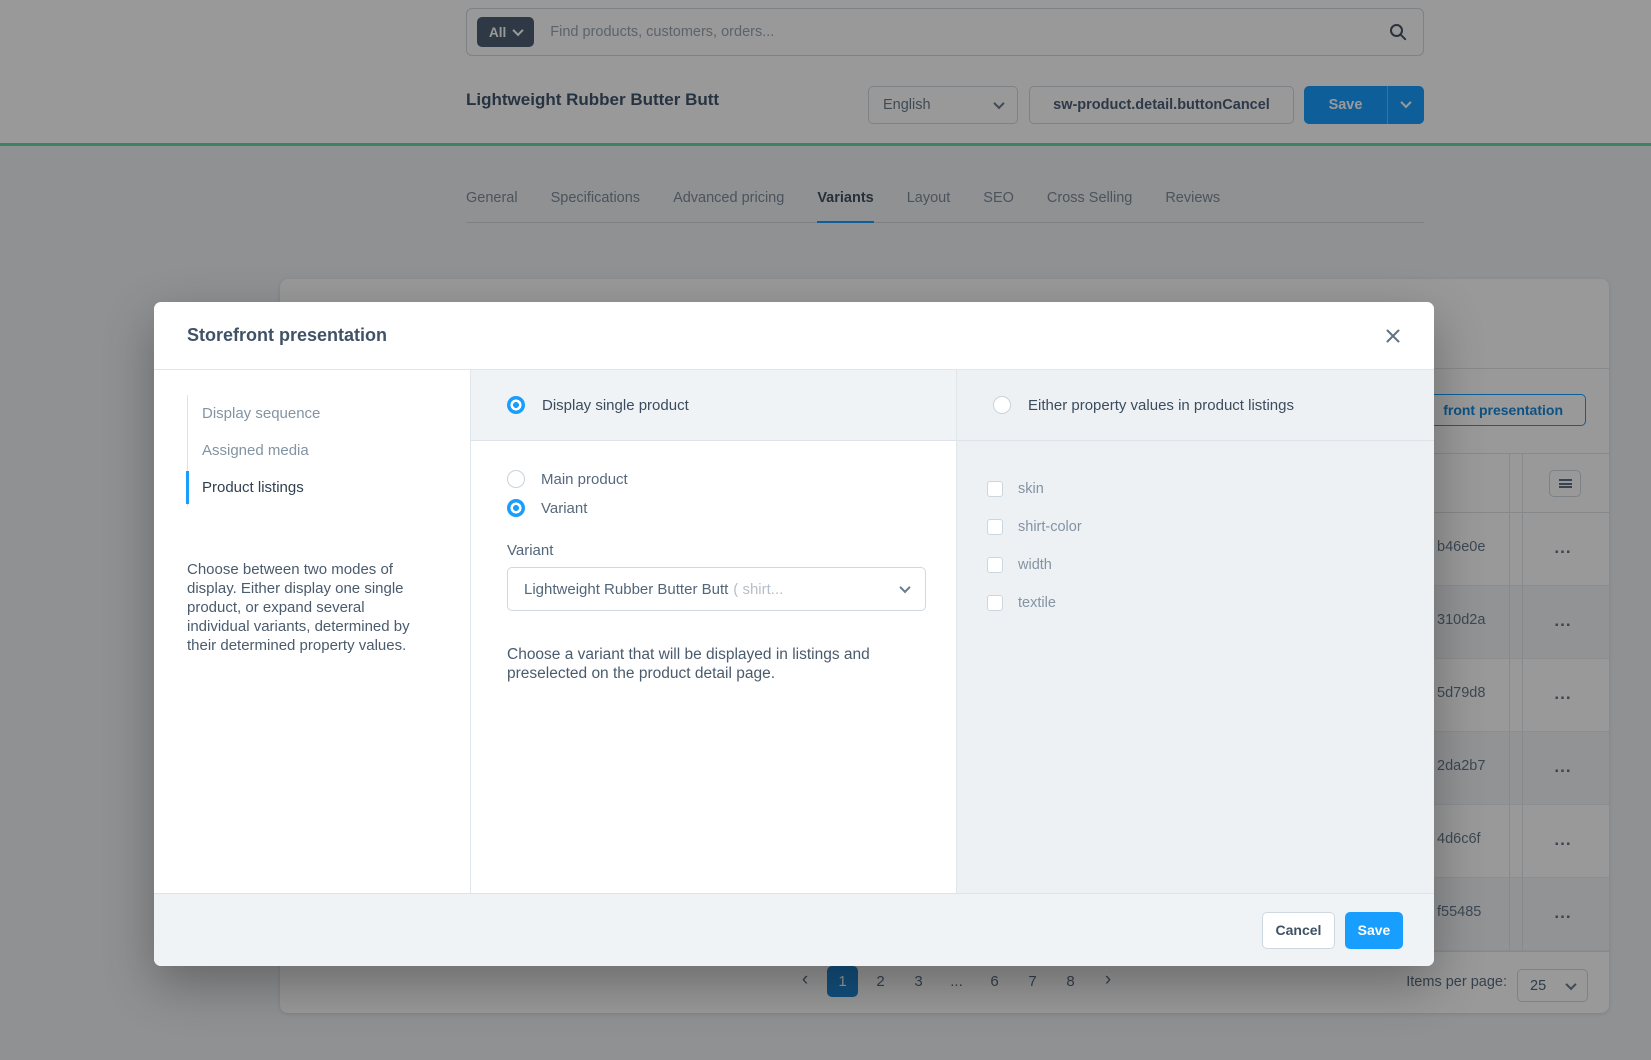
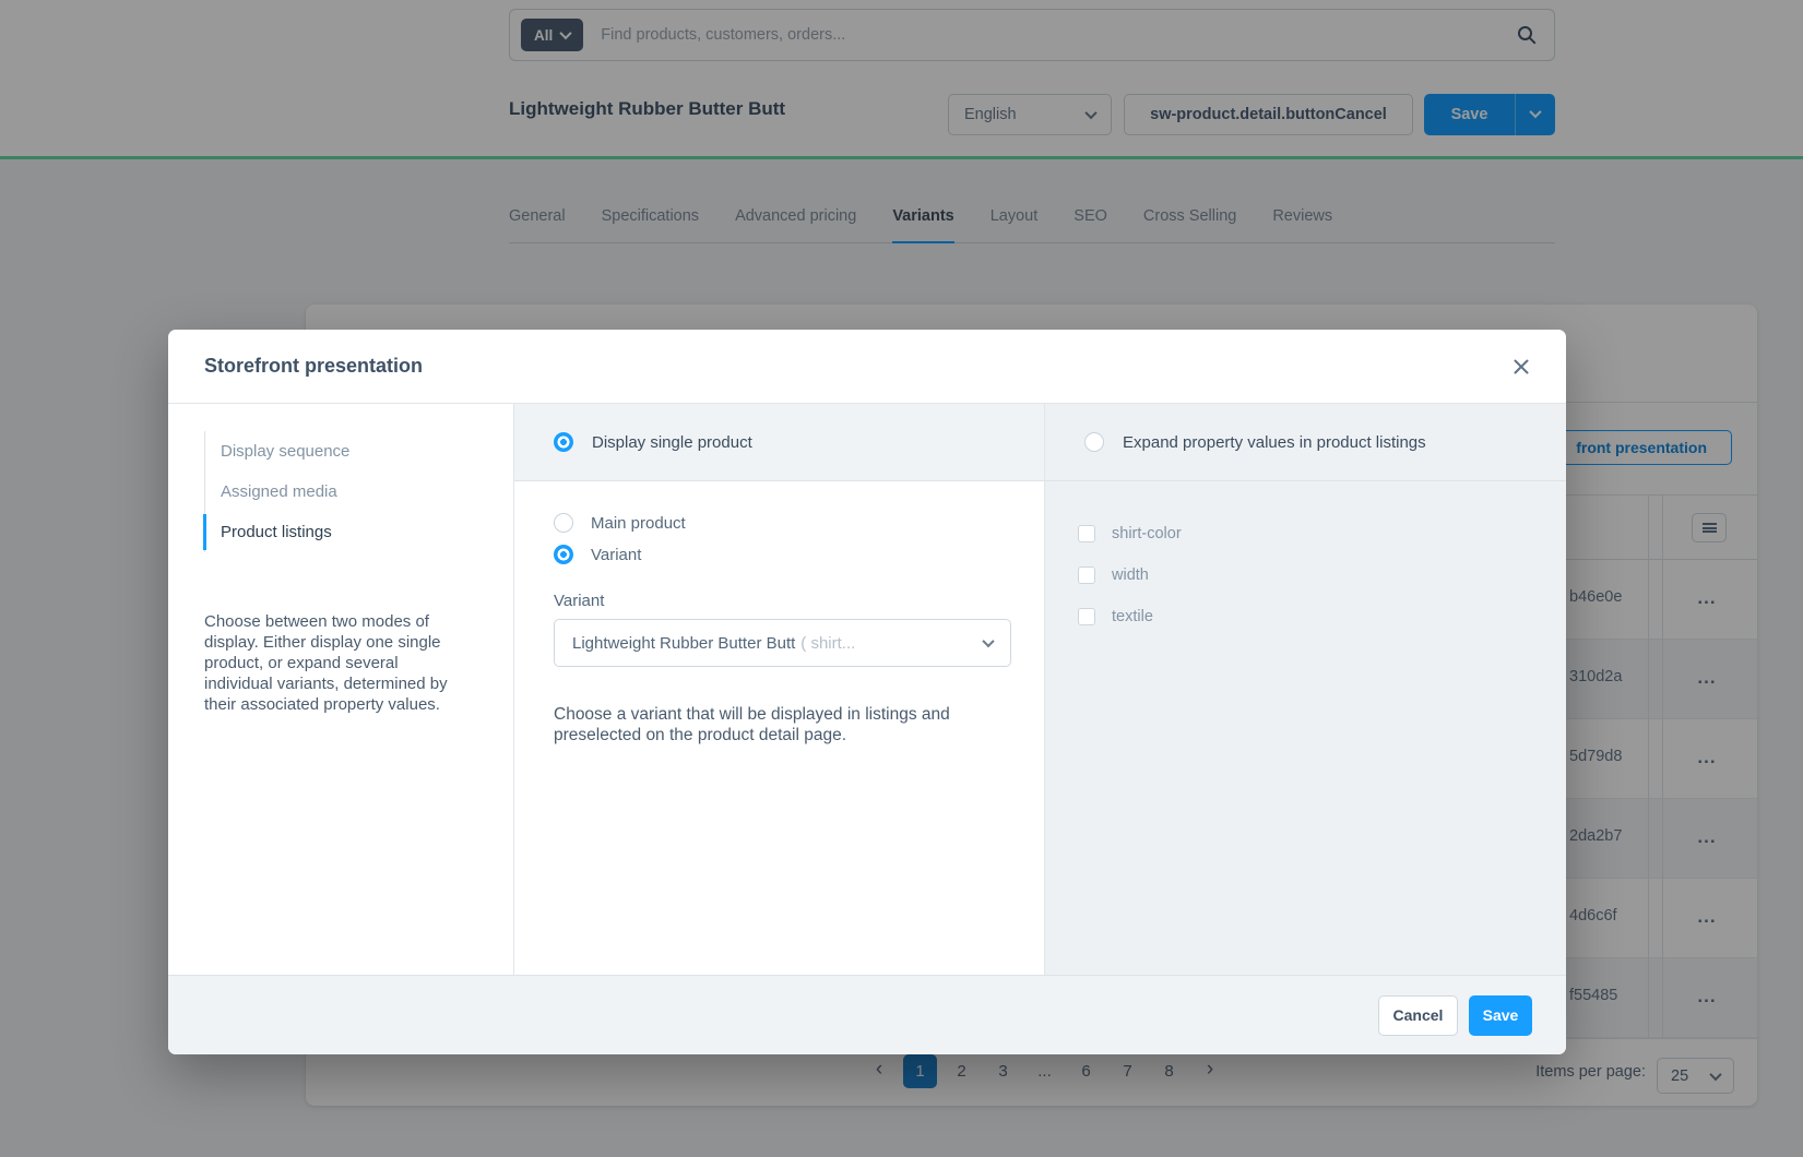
  All
  Find products, customers, orders...
  Lightweight Rubber Butter Butt
  English
  sw-product.detail.buttonCancel
  Save
  General
  Specifications
  Advanced pricing
  Variants
  Layout
  SEO
  Cross Selling
  Reviews
  front presentation
  b46e0e
  ...
  310d2a
  ...
  5d79d8
  ...
  2da2b7
  ...
  4d6c6f
  ...
  f55485
  ...
  ‹
  1
  2
  3
  ...
  6
  7
  8
  ›
  Items per page:
  25
  Storefront presentation
  Display sequence
  Assigned media
  Product listings
- Choose between two modes of display. Either display one single product, or expand several individual variants, determined by their determined property values.
+ Choose between two modes of display. Either display one single product, or expand several individual variants, determined by their associated property values.
  Display single product
  Main product
  Variant
  Variant
  Lightweight Rubber Butter Butt
  ( shirt...
  Choose a variant that will be displayed in listings and preselected on the product detail page.
- Either property values in product listings
+ Expand property values in product listings
- skin
  shirt-color
  width
  textile
  Cancel
  Save
